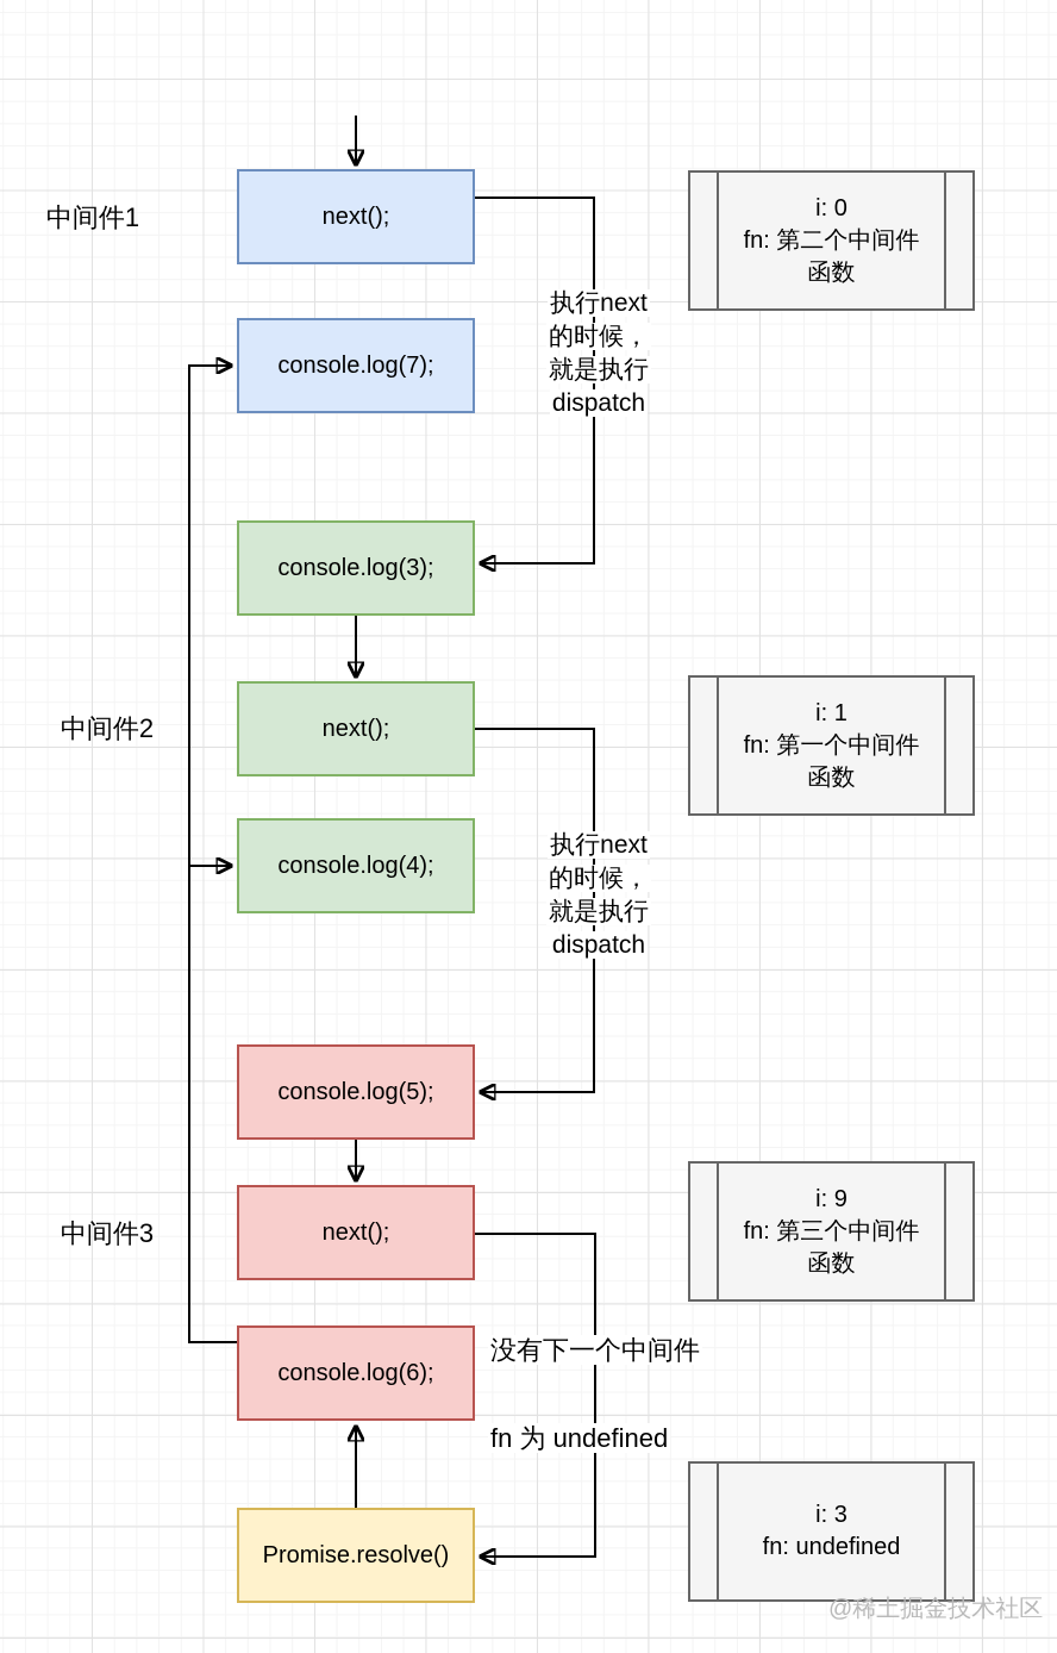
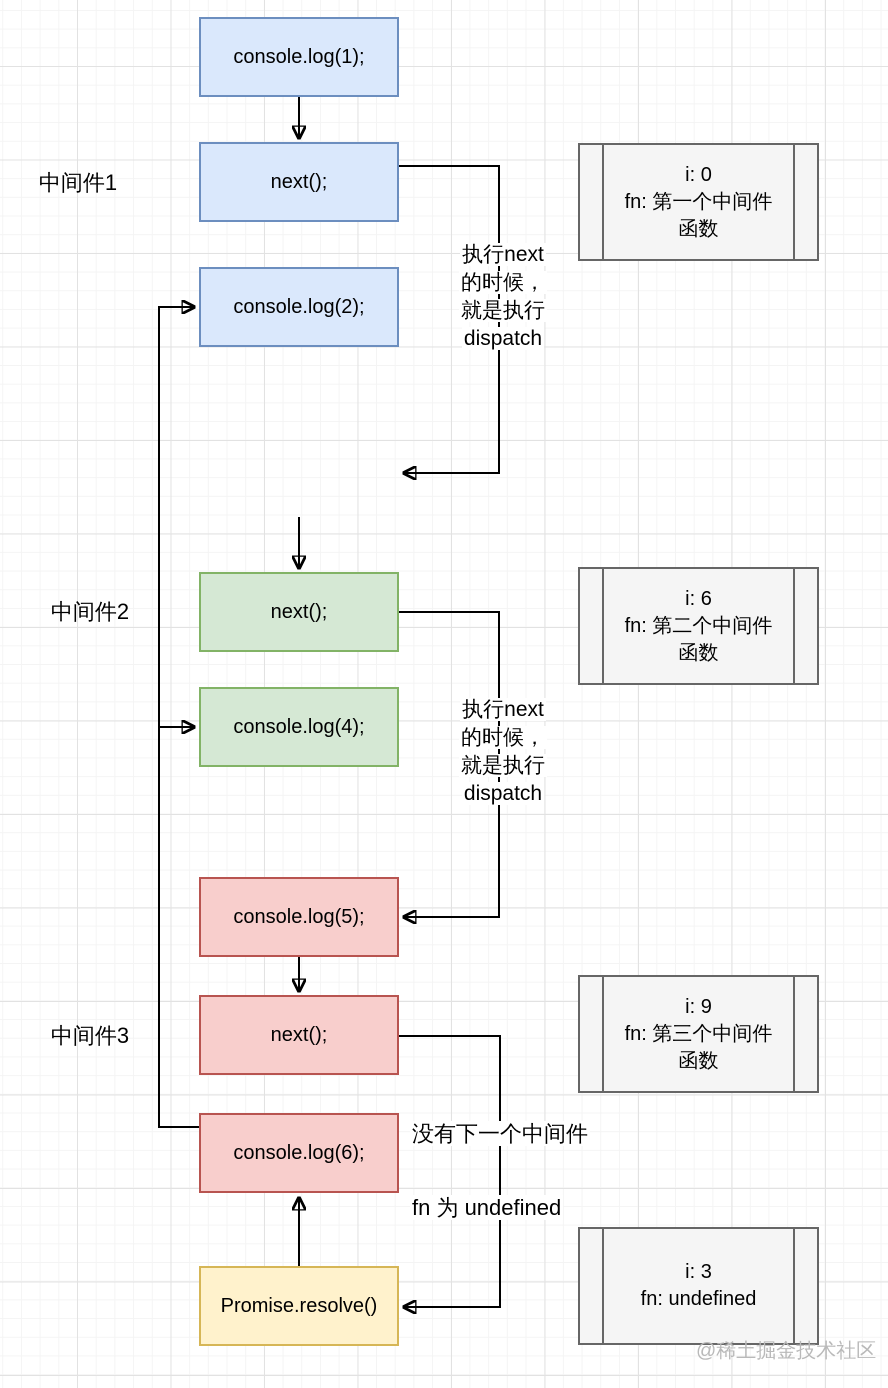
  中间件1
  中间件2
  中间件3
+ console.log(1);
  next();
- console.log(7);
+ console.log(2);
- console.log(3);
  next();
  console.log(4);
  console.log(5);
  next();
  console.log(6);
  Promise.resolve()
  i: 0
- fn: 第二个中间件
+ fn: 第一个中间件
  函数
- i: 1
+ i: 6
- fn: 第一个中间件
+ fn: 第二个中间件
  函数
  i: 9
  fn: 第三个中间件
  函数
  i: 3
  fn: undefined
  执行next
  的时候，
  就是执行
  dispatch
  执行next
  的时候，
  就是执行
  dispatch
  没有下一个中间件
  fn 为 undefined
  @稀土掘金技术社区
